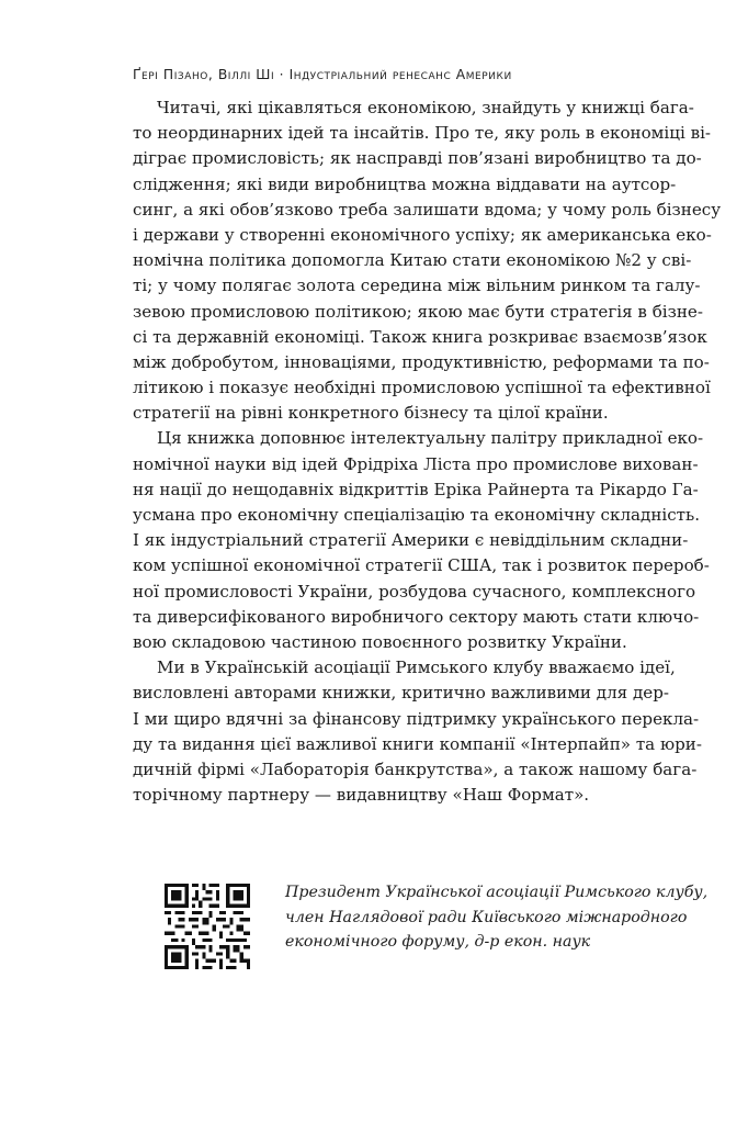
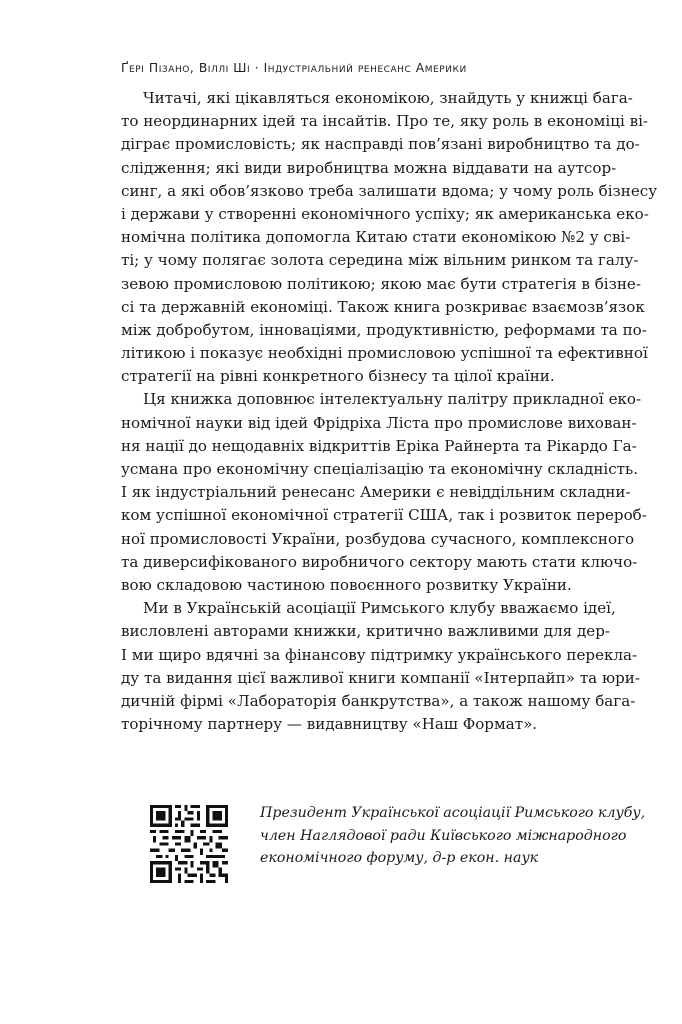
  Ґері Пізано, Віллі Ші · Індустріальний ренесанс Америки
  Читачі, які цікавляться економікою, знайдуть у книжці бага-
  то неординарних ідей та інсайтів. Про те, яку роль в економіці ві-
  діграє промисловість; як насправді пов’язані виробництво та до-
  слідження; які види виробництва можна віддавати на аутсор-
  синг, а які обов’язково треба залишати вдома; у чому роль бізнесу
  і держави у створенні економічного успіху; як американська еко-
  номічна політика допомогла Китаю стати економікою №2 у сві-
  ті; у чому полягає золота середина між вільним ринком та галу-
  зевою промисловою політикою; якою має бути стратегія в бізне-
  сі та державній економіці. Також книга розкриває взаємозв’язок
  між добробутом, інноваціями, продуктивністю, реформами та по-
  літикою і показує необхідні промисловою успішної та ефективної
  стратегії на рівні конкретного бізнесу та цілої країни.
  Ця книжка доповнює інтелектуальну палітру прикладної еко-
  номічної науки від ідей Фрідріха Ліста про промислове вихован-
  ня нації до нещодавніх відкриттів Еріка Райнерта та Рікардо Га-
  усмана про економічну спеціалізацію та економічну складність.
- І як індустріальний стратегії Америки є невіддільним складни-
+ І як індустріальний ренесанс Америки є невіддільним складни-
  ком успішної економічної стратегії США, так і розвиток перероб-
  ної промисловості України, розбудова сучасного, комплексного
  та диверсифікованого виробничого сектору мають стати ключо-
  вою складовою частиною повоєнного розвитку України.
  Ми в Українській асоціації Римського клубу вважаємо ідеї,
  висловлені авторами книжки, критично важливими для дер-
  І ми щиро вдячні за фінансову підтримку українського перекла-
  ду та видання цієї важливої книги компанії «Інтерпайп» та юри-
  дичній фірмі «Лабораторія банкрутства», а також нашому бага-
  торічному партнеру — видавництву «Наш Формат».
  Президент Української асоціації Римського клубу,
  член Наглядової ради Київського міжнародного
  економічного форуму, д-р екон. наук
